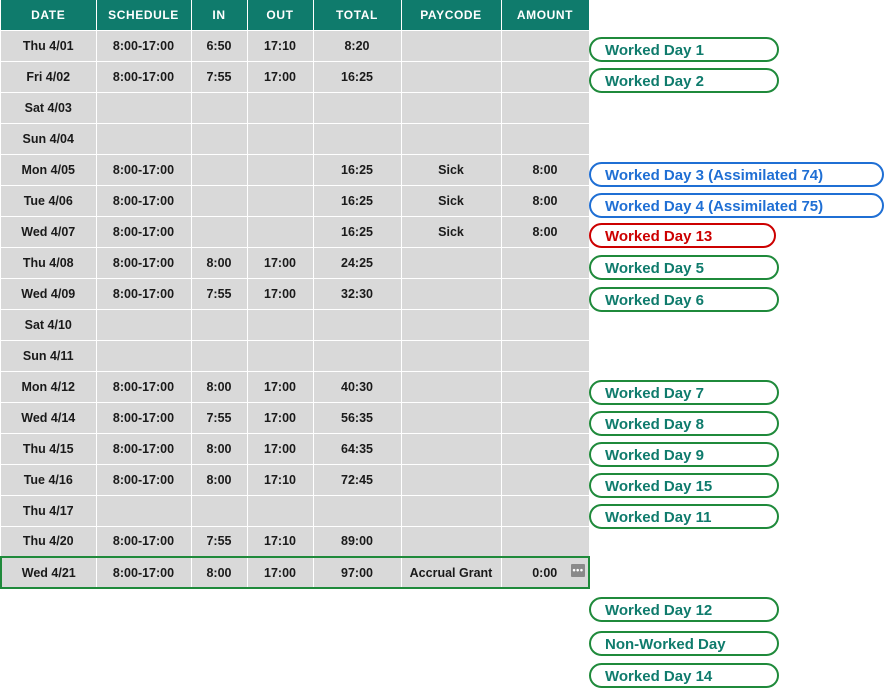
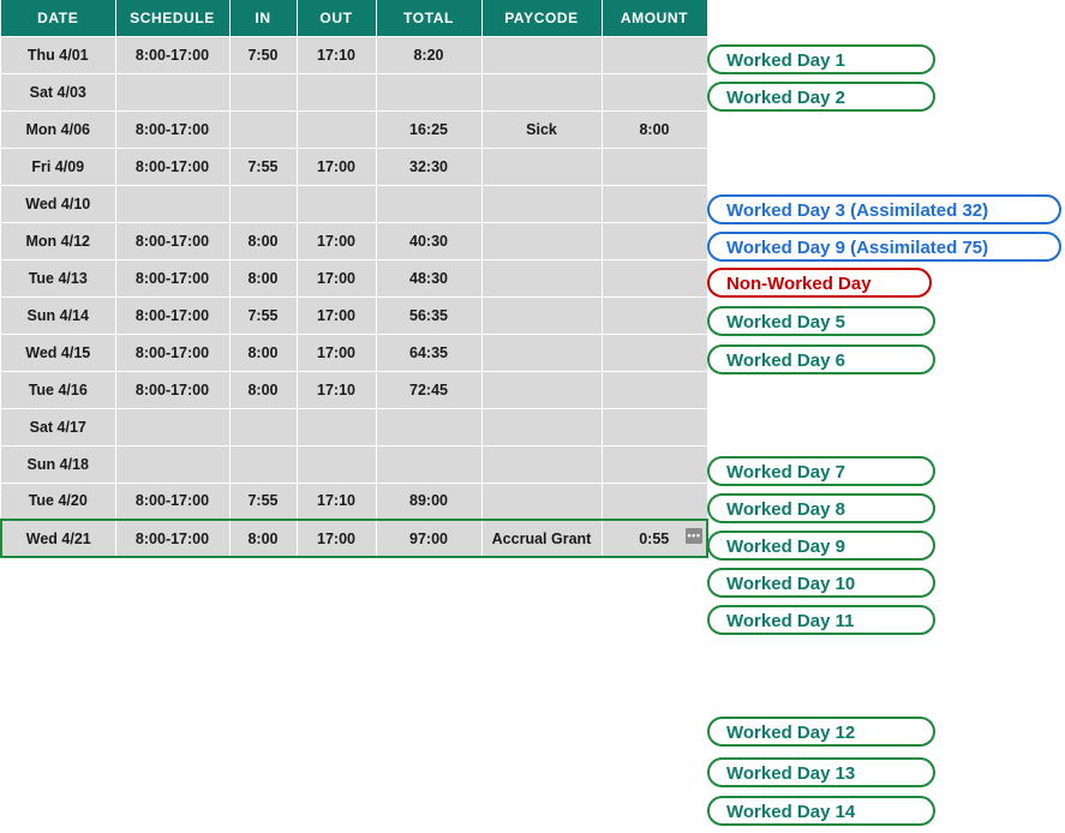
  DATE	SCHEDULE	IN	OUT	TOTAL	PAYCODE	AMOUNT
- Thu 4/01	8:00-17:00	6:50	17:10	8:20
+ Thu 4/01	8:00-17:00	7:50	17:10	8:20
- Fri 4/02	8:00-17:00	7:55	17:00	16:25
  Sat 4/03
- Sun 4/04
- Mon 4/05	8:00-17:00			16:25	Sick	8:00
- Tue 4/06	8:00-17:00			16:25	Sick	8:00
+ Mon 4/06	8:00-17:00			16:25	Sick	8:00
- Wed 4/07	8:00-17:00			16:25	Sick	8:00
- Thu 4/08	8:00-17:00	8:00	17:00	24:25
- Wed 4/09	8:00-17:00	7:55	17:00	32:30
+ Fri 4/09	8:00-17:00	7:55	17:00	32:30
- Sat 4/10
+ Wed 4/10
- Sun 4/11
  Mon 4/12	8:00-17:00	8:00	17:00	40:30
+ Tue 4/13	8:00-17:00	8:00	17:00	48:30
- Wed 4/14	8:00-17:00	7:55	17:00	56:35
+ Sun 4/14	8:00-17:00	7:55	17:00	56:35
- Thu 4/15	8:00-17:00	8:00	17:00	64:35
+ Wed 4/15	8:00-17:00	8:00	17:00	64:35
  Tue 4/16	8:00-17:00	8:00	17:10	72:45
- Thu 4/17
+ Sat 4/17
+ Sun 4/18
- Thu 4/20	8:00-17:00	7:55	17:10	89:00
+ Tue 4/20	8:00-17:00	7:55	17:10	89:00
- Wed 4/21	8:00-17:00	8:00	17:00	97:00	Accrual Grant	0:00 •••
+ Wed 4/21	8:00-17:00	8:00	17:00	97:00	Accrual Grant	0:55 •••
  Worked Day 1
  Worked Day 2
- Worked Day 3 (Assimilated 74)
+ Worked Day 3 (Assimilated 32)
- Worked Day 4 (Assimilated 75)
+ Worked Day 9 (Assimilated 75)
- Worked Day 13
+ Non-Worked Day
  Worked Day 5
  Worked Day 6
  Worked Day 7
  Worked Day 8
  Worked Day 9
- Worked Day 15
+ Worked Day 10
  Worked Day 11
  Worked Day 12
- Non-Worked Day
+ Worked Day 13
  Worked Day 14
